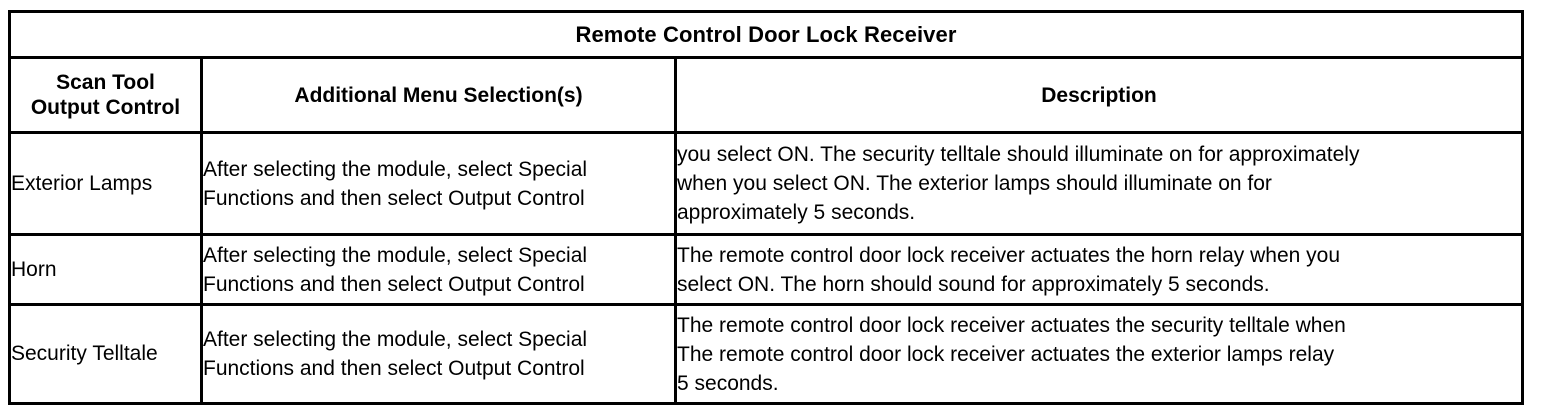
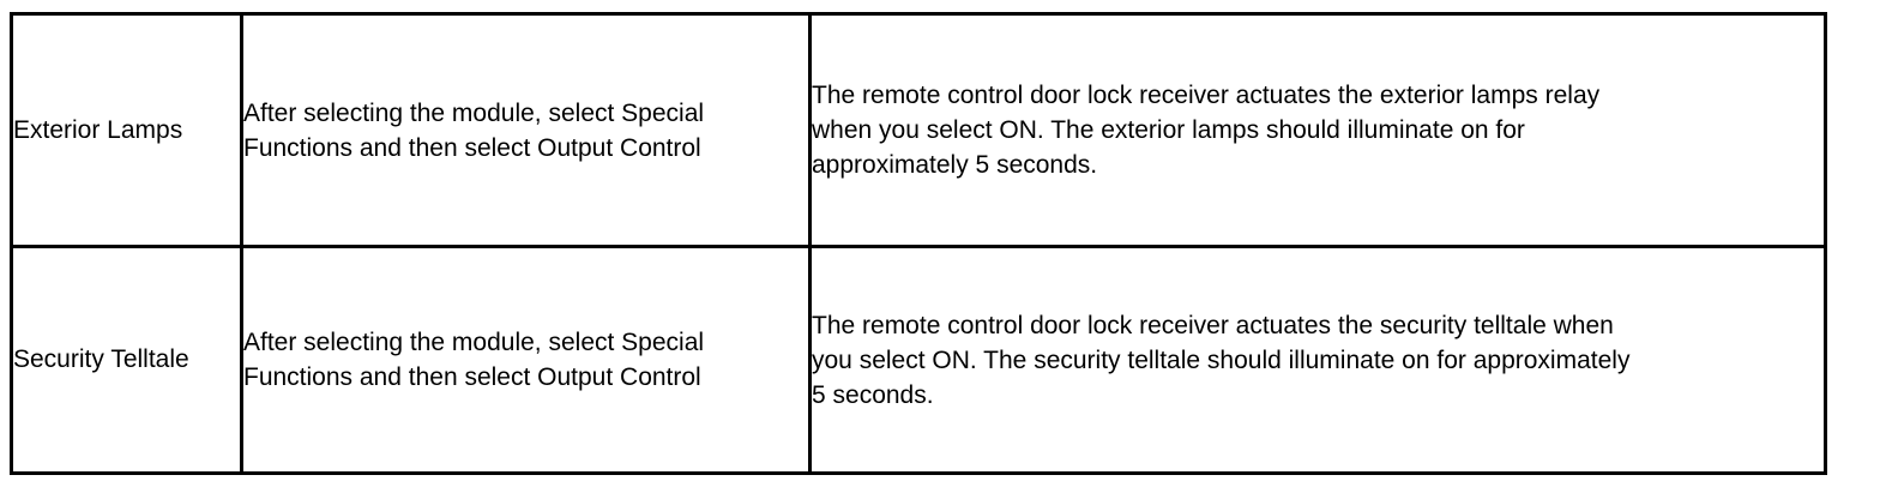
- Remote Control Door Lock Receiver
- Scan Tool Output Control	Additional Menu Selection(s)	Description
- Exterior Lamps	After selecting the module, select Special Functions and then select Output Control	you select ON. The security telltale should illuminate on for approximately when you select ON. The exterior lamps should illuminate on for approximately 5 seconds.
+ Exterior Lamps	After selecting the module, select Special Functions and then select Output Control	The remote control door lock receiver actuates the exterior lamps relay when you select ON. The exterior lamps should illuminate on for approximately 5 seconds.
- Horn	After selecting the module, select Special Functions and then select Output Control	The remote control door lock receiver actuates the horn relay when you select ON. The horn should sound for approximately 5 seconds.
- Security Telltale	After selecting the module, select Special Functions and then select Output Control	The remote control door lock receiver actuates the security telltale when The remote control door lock receiver actuates the exterior lamps relay 5 seconds.
+ Security Telltale	After selecting the module, select Special Functions and then select Output Control	The remote control door lock receiver actuates the security telltale when you select ON. The security telltale should illuminate on for approximately 5 seconds.
